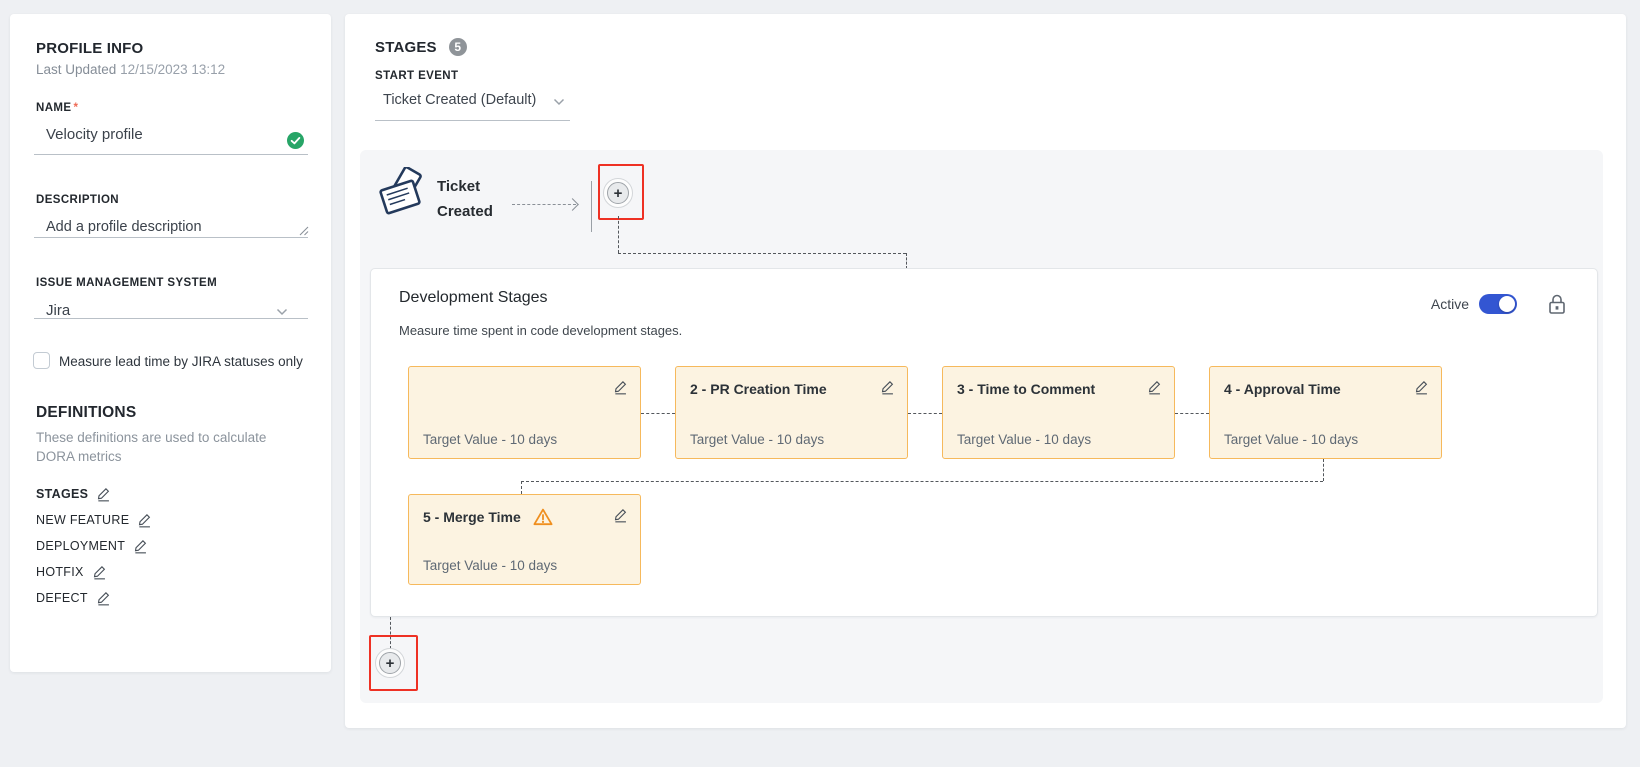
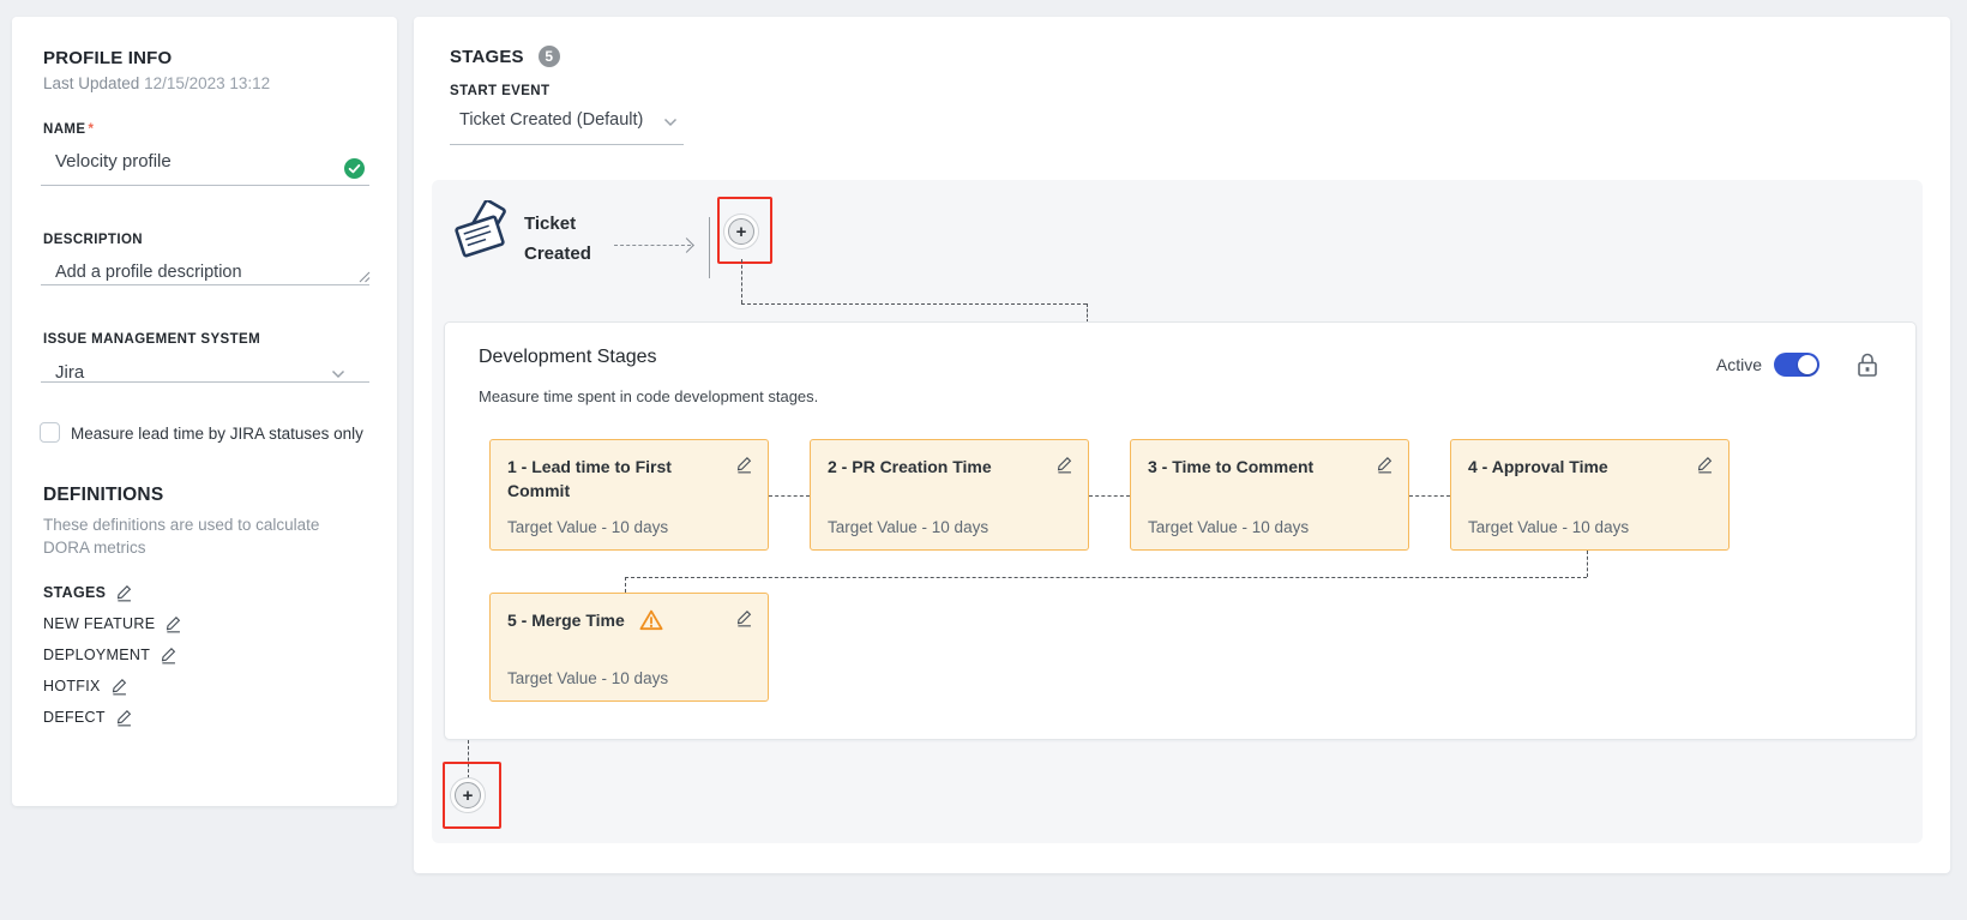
  PROFILE INFO
  Last Updated 12/15/2023 13:12
  NAME *
  Velocity profile
  DESCRIPTION
  Add a profile description
  ISSUE MANAGEMENT SYSTEM
  Jira
  Measure lead time by JIRA statuses only
  DEFINITIONS
  These definitions are used to calculate DORA metrics
  STAGES
  NEW FEATURE
  DEPLOYMENT
  HOTFIX
  DEFECT
  STAGES
  5
  START EVENT
  Ticket Created (Default)
  Ticket Created
  +
  Development Stages
  Measure time spent in code development stages.
  Active
+ 1 - Lead time to First Commit
  Target Value - 10 days
  2 - PR Creation Time
  Target Value - 10 days
  3 - Time to Comment
  Target Value - 10 days
  4 - Approval Time
  Target Value - 10 days
  5 - Merge Time
  Target Value - 10 days
  +
